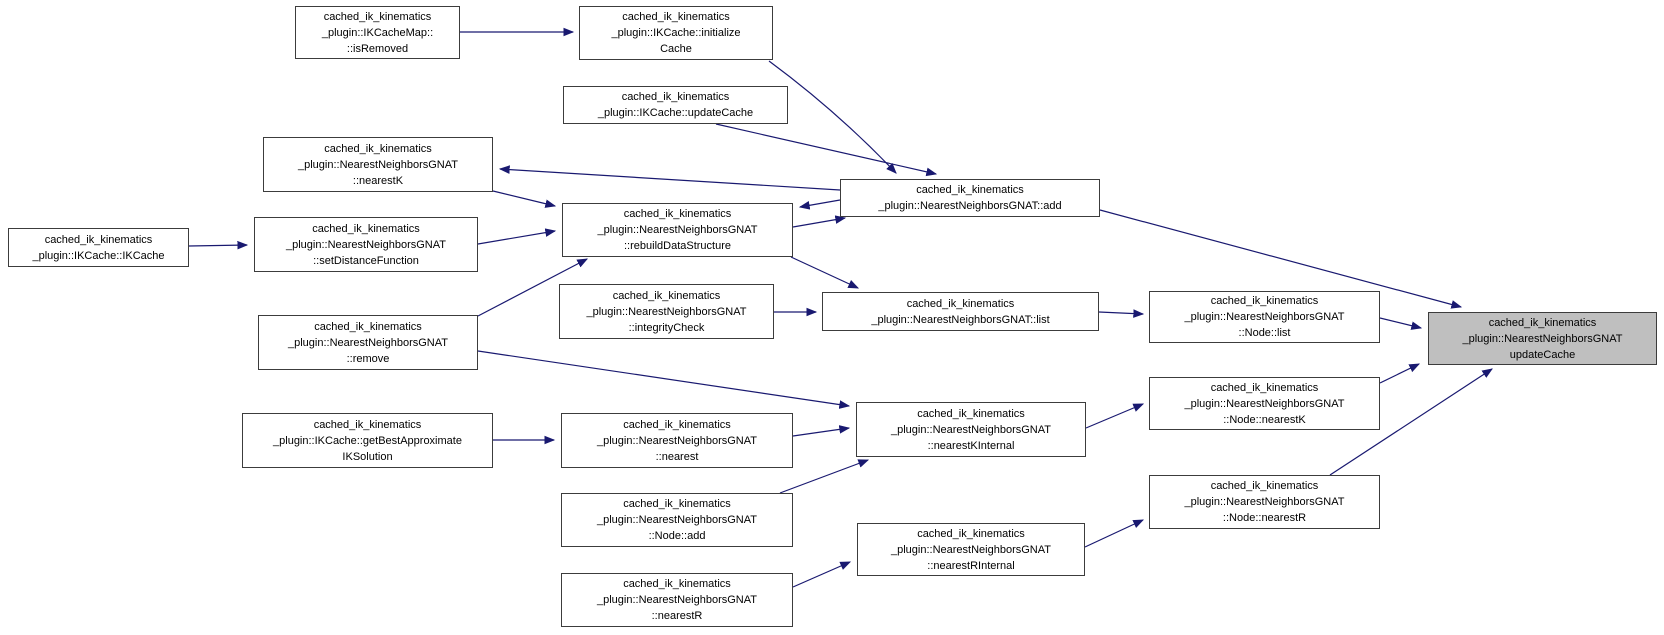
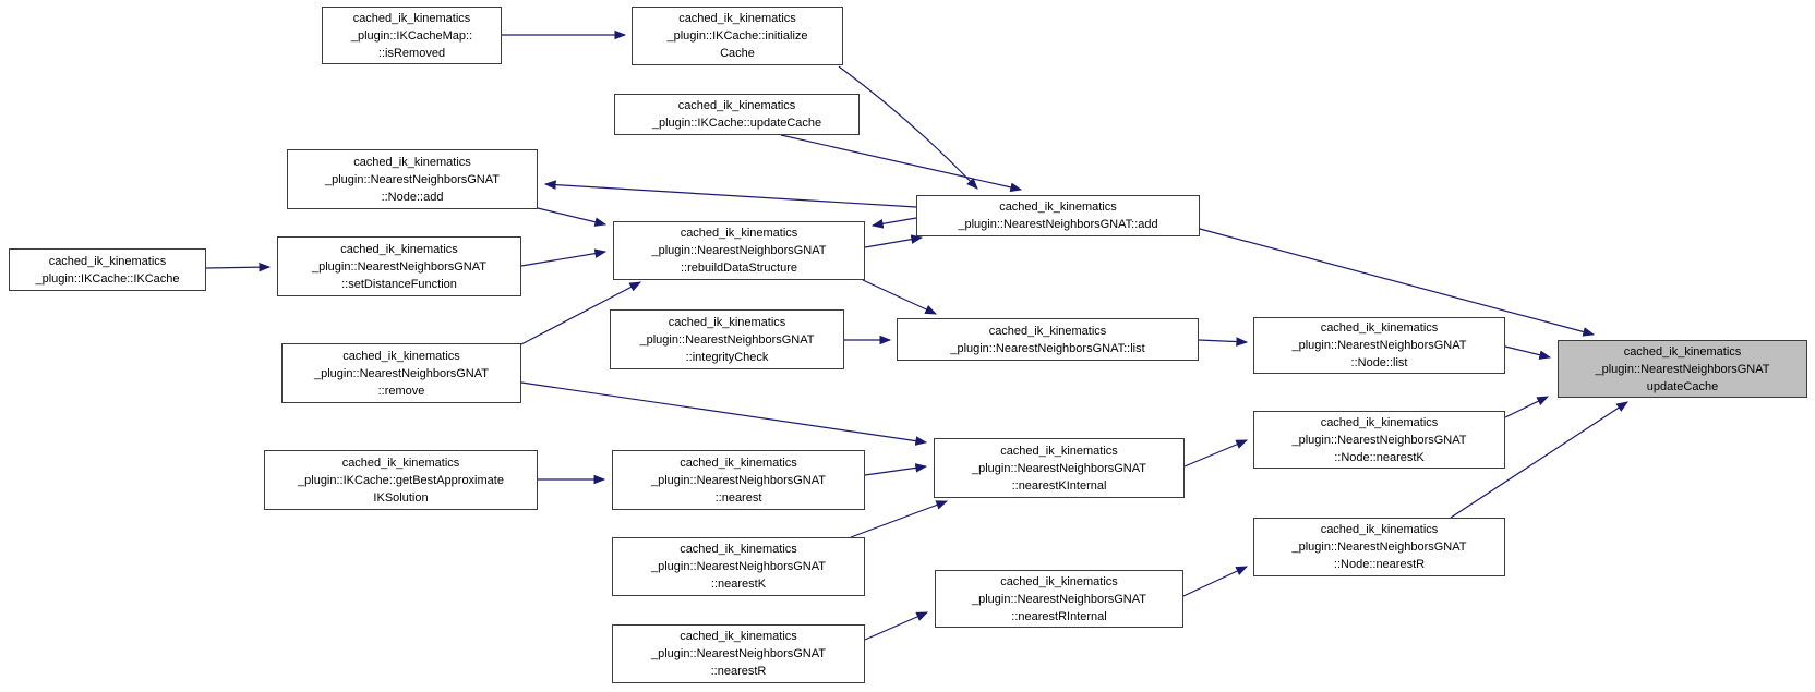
  cached_ik_kinematics
  _plugin::IKCacheMap::
  ::isRemoved
  cached_ik_kinematics
  _plugin::IKCache::initialize
  Cache
  cached_ik_kinematics
  _plugin::IKCache::updateCache
  cached_ik_kinematics
  _plugin::NearestNeighborsGNAT
- ::nearestK
+ ::Node::add
  cached_ik_kinematics
  _plugin::IKCache::IKCache
  cached_ik_kinematics
  _plugin::NearestNeighborsGNAT
  ::setDistanceFunction
  cached_ik_kinematics
  _plugin::NearestNeighborsGNAT
  ::remove
  cached_ik_kinematics
  _plugin::IKCache::getBestApproximate
  IKSolution
  cached_ik_kinematics
  _plugin::NearestNeighborsGNAT
  ::rebuildDataStructure
  cached_ik_kinematics
  _plugin::NearestNeighborsGNAT
  ::integrityCheck
  cached_ik_kinematics
  _plugin::NearestNeighborsGNAT::add
  cached_ik_kinematics
  _plugin::NearestNeighborsGNAT::list
  cached_ik_kinematics
  _plugin::NearestNeighborsGNAT
  ::Node::list
  cached_ik_kinematics
  _plugin::NearestNeighborsGNAT
  updateCache
  cached_ik_kinematics
  _plugin::NearestNeighborsGNAT
  ::nearest
  cached_ik_kinematics
  _plugin::NearestNeighborsGNAT
  ::nearestKInternal
  cached_ik_kinematics
  _plugin::NearestNeighborsGNAT
  ::Node::nearestK
  cached_ik_kinematics
  _plugin::NearestNeighborsGNAT
- ::Node::add
+ ::nearestK
  cached_ik_kinematics
  _plugin::NearestNeighborsGNAT
  ::nearestR
  cached_ik_kinematics
  _plugin::NearestNeighborsGNAT
  ::nearestRInternal
  cached_ik_kinematics
  _plugin::NearestNeighborsGNAT
  ::Node::nearestR
